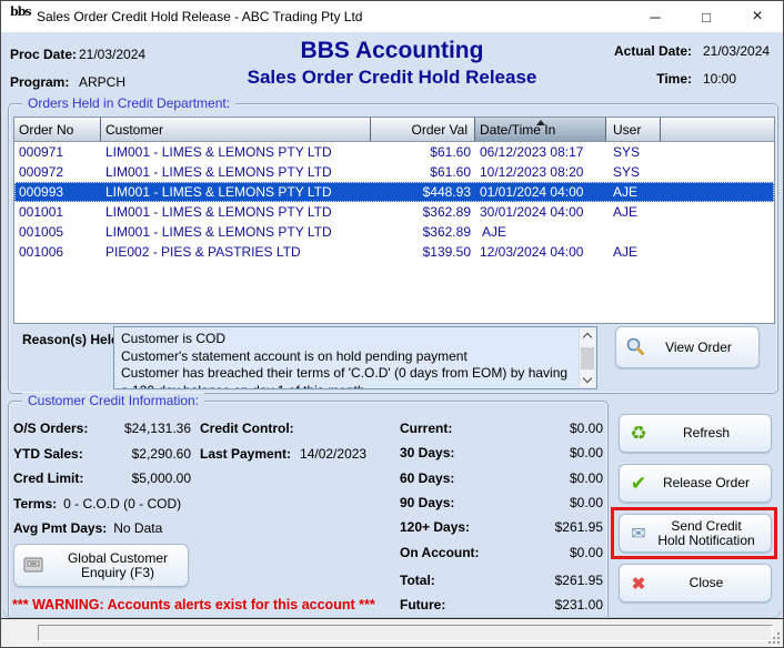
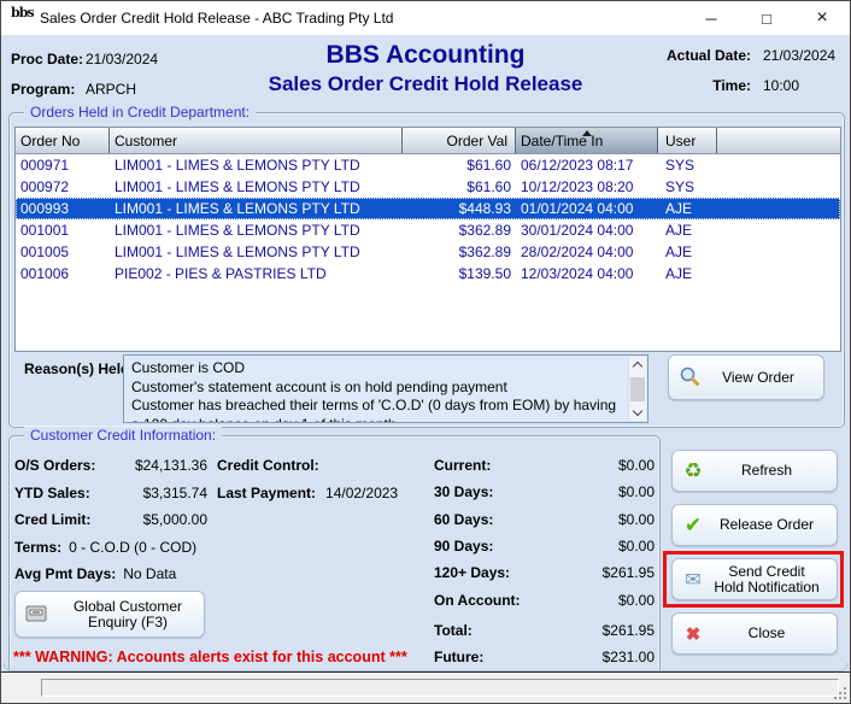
  bbs
  Sales Order Credit Hold Release - ABC Trading Pty Ltd
  ─
  □
  ×
  Proc Date: 21/03/2024
  Program: ARPCH
  BBS Accounting
  Sales Order Credit Hold Release
  Actual Date:
  21/03/2024
  Time:
  10:00
  Orders Held in Credit Department:
  Order No
  Customer
  Order Val
  Date/Time In
  User
  000971
  LIM001 - LIMES & LEMONS PTY LTD
  $61.60
  06/12/2023 08:17
  SYS
  000972
  LIM001 - LIMES & LEMONS PTY LTD
  $61.60
  10/12/2023 08:20
  SYS
  000993
  LIM001 - LIMES & LEMONS PTY LTD
  $448.93
  01/01/2024 04:00
  AJE
  001001
  LIM001 - LIMES & LEMONS PTY LTD
  $362.89
  30/01/2024 04:00
  AJE
  001005
  LIM001 - LIMES & LEMONS PTY LTD
  $362.89
+ 28/02/2024 04:00
  AJE
  001006
  PIE002 - PIES & PASTRIES LTD
  $139.50
  12/03/2024 04:00
  AJE
  Reason(s) Hel
  Customer is COD
  Customer's statement account is on hold pending payment
  Customer has breached their terms of 'C.O.D' (0 days from EOM) by having
  View Order
  Customer Credit Information:
  O/S Orders:
  $24,131.36
  YTD Sales:
- $2,290.60
+ $3,315.74
  Cred Limit:
  $5,000.00
  Terms:
  0 - C.O.D (0 - COD)
  Avg Pmt Days:
  No Data
  Credit Control:
  Last Payment:
  14/02/2023
  Current:
  $0.00
  30 Days:
  $0.00
  60 Days:
  $0.00
  90 Days:
  $0.00
  120+ Days:
  $261.95
  On Account:
  $0.00
  Total:
  $261.95
  Future:
  $231.00
  Global Customer Enquiry (F3)
  *** WARNING: Accounts alerts exist for this account ***
  ♻
  Refresh
  ✔
  Release Order
  ✉
  Send Credit Hold Notification
  ✖
  Close
